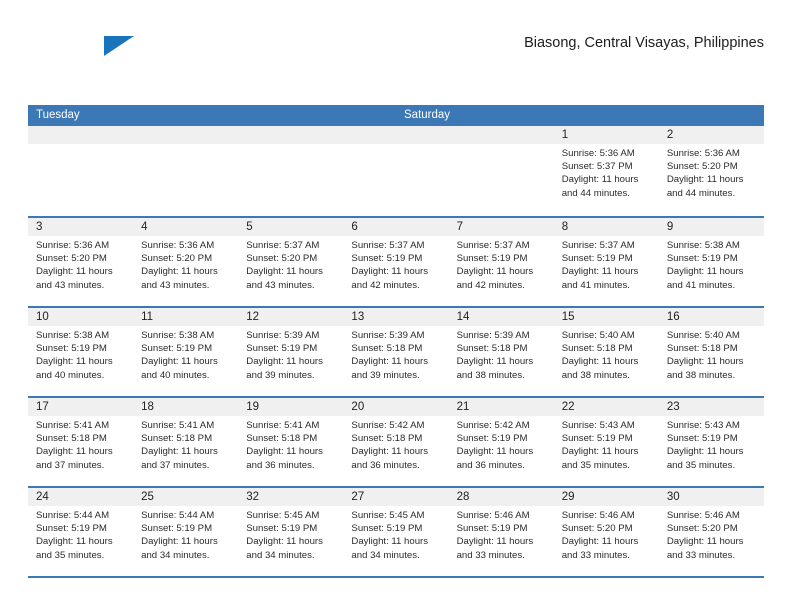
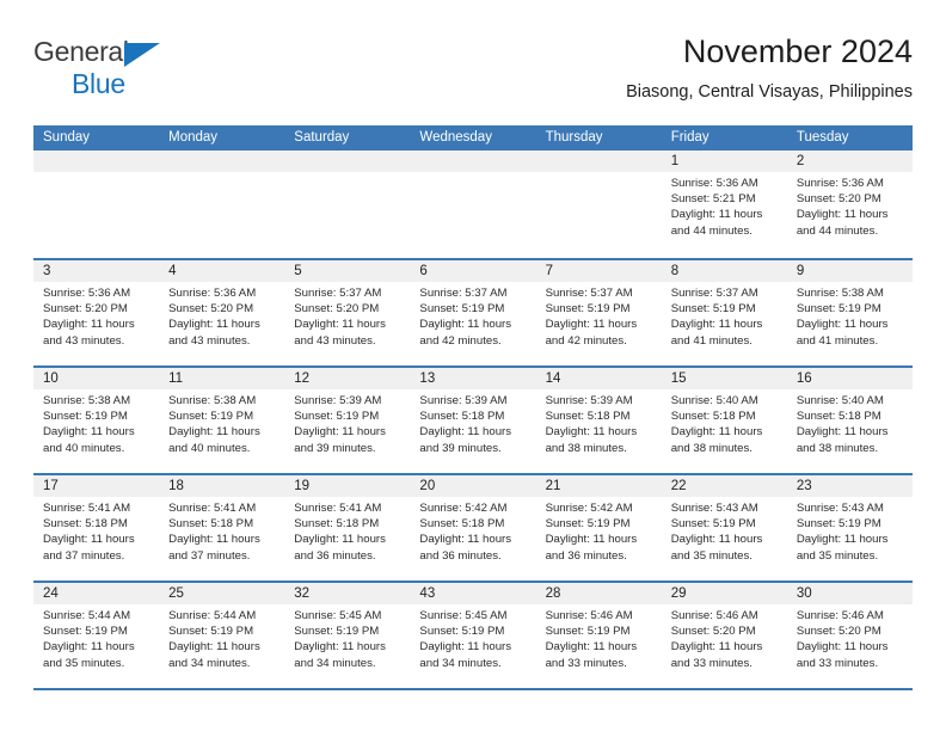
+ General
+ Blue
+ November 2024
  Biasong, Central Visayas, Philippines
+ Sunday
+ Monday
- Tuesday
+ Saturday
+ Wednesday
+ Thursday
+ Friday
- Saturday
+ Tuesday
  1
  Sunrise: 5:36 AM
- Sunset: 5:37 PM
+ Sunset: 5:21 PM
  Daylight: 11 hours and 44 minutes.
  2
  Sunrise: 5:36 AM
  Sunset: 5:20 PM
  Daylight: 11 hours and 44 minutes.
  3
  Sunrise: 5:36 AM
  Sunset: 5:20 PM
  Daylight: 11 hours and 43 minutes.
  4
  Sunrise: 5:36 AM
  Sunset: 5:20 PM
  Daylight: 11 hours and 43 minutes.
  5
  Sunrise: 5:37 AM
  Sunset: 5:20 PM
  Daylight: 11 hours and 43 minutes.
  6
  Sunrise: 5:37 AM
  Sunset: 5:19 PM
  Daylight: 11 hours and 42 minutes.
  7
  Sunrise: 5:37 AM
  Sunset: 5:19 PM
  Daylight: 11 hours and 42 minutes.
  8
  Sunrise: 5:37 AM
  Sunset: 5:19 PM
  Daylight: 11 hours and 41 minutes.
  9
  Sunrise: 5:38 AM
  Sunset: 5:19 PM
  Daylight: 11 hours and 41 minutes.
  10
  Sunrise: 5:38 AM
  Sunset: 5:19 PM
  Daylight: 11 hours and 40 minutes.
  11
  Sunrise: 5:38 AM
  Sunset: 5:19 PM
  Daylight: 11 hours and 40 minutes.
  12
  Sunrise: 5:39 AM
  Sunset: 5:19 PM
  Daylight: 11 hours and 39 minutes.
  13
  Sunrise: 5:39 AM
  Sunset: 5:18 PM
  Daylight: 11 hours and 39 minutes.
  14
  Sunrise: 5:39 AM
  Sunset: 5:18 PM
  Daylight: 11 hours and 38 minutes.
  15
  Sunrise: 5:40 AM
  Sunset: 5:18 PM
  Daylight: 11 hours and 38 minutes.
  16
  Sunrise: 5:40 AM
  Sunset: 5:18 PM
  Daylight: 11 hours and 38 minutes.
  17
  Sunrise: 5:41 AM
  Sunset: 5:18 PM
  Daylight: 11 hours and 37 minutes.
  18
  Sunrise: 5:41 AM
  Sunset: 5:18 PM
  Daylight: 11 hours and 37 minutes.
  19
  Sunrise: 5:41 AM
  Sunset: 5:18 PM
  Daylight: 11 hours and 36 minutes.
  20
  Sunrise: 5:42 AM
  Sunset: 5:18 PM
  Daylight: 11 hours and 36 minutes.
  21
  Sunrise: 5:42 AM
  Sunset: 5:19 PM
  Daylight: 11 hours and 36 minutes.
  22
  Sunrise: 5:43 AM
  Sunset: 5:19 PM
  Daylight: 11 hours and 35 minutes.
  23
  Sunrise: 5:43 AM
  Sunset: 5:19 PM
  Daylight: 11 hours and 35 minutes.
  24
  Sunrise: 5:44 AM
  Sunset: 5:19 PM
  Daylight: 11 hours and 35 minutes.
  25
  Sunrise: 5:44 AM
  Sunset: 5:19 PM
  Daylight: 11 hours and 34 minutes.
  32
  Sunrise: 5:45 AM
  Sunset: 5:19 PM
  Daylight: 11 hours and 34 minutes.
- 27
+ 43
  Sunrise: 5:45 AM
  Sunset: 5:19 PM
  Daylight: 11 hours and 34 minutes.
  28
  Sunrise: 5:46 AM
  Sunset: 5:19 PM
  Daylight: 11 hours and 33 minutes.
  29
  Sunrise: 5:46 AM
  Sunset: 5:20 PM
  Daylight: 11 hours and 33 minutes.
  30
  Sunrise: 5:46 AM
  Sunset: 5:20 PM
  Daylight: 11 hours and 33 minutes.
